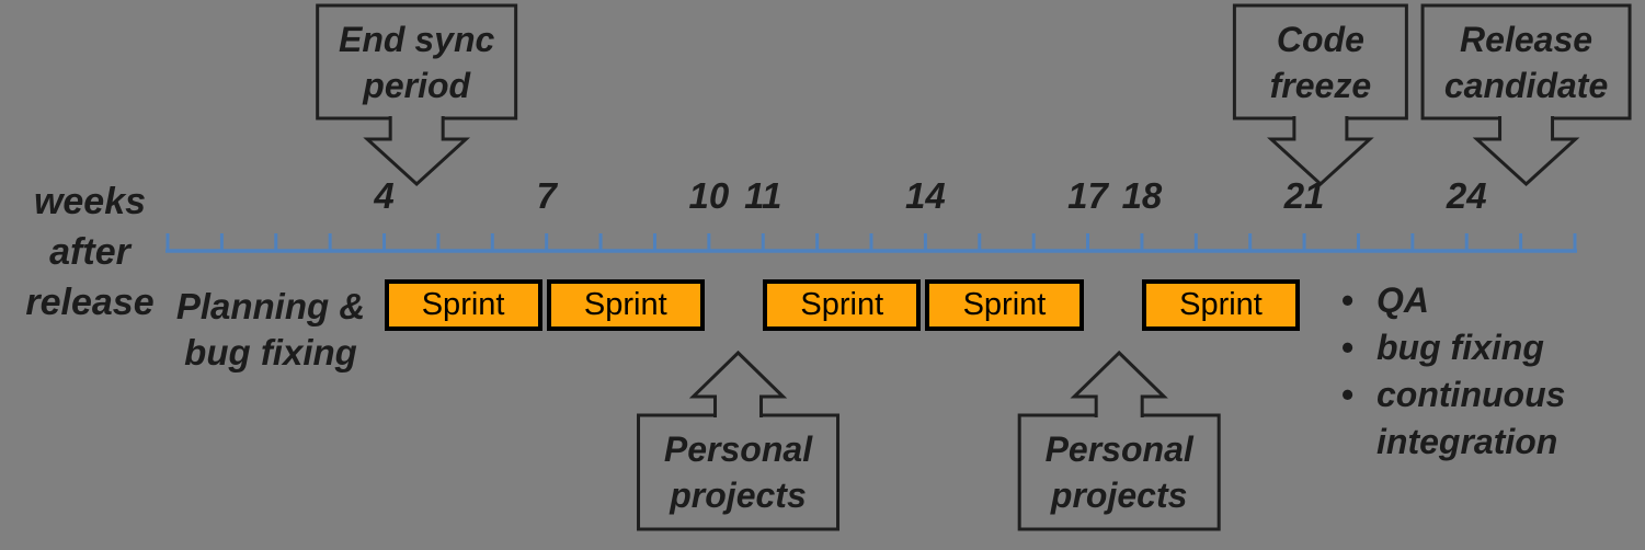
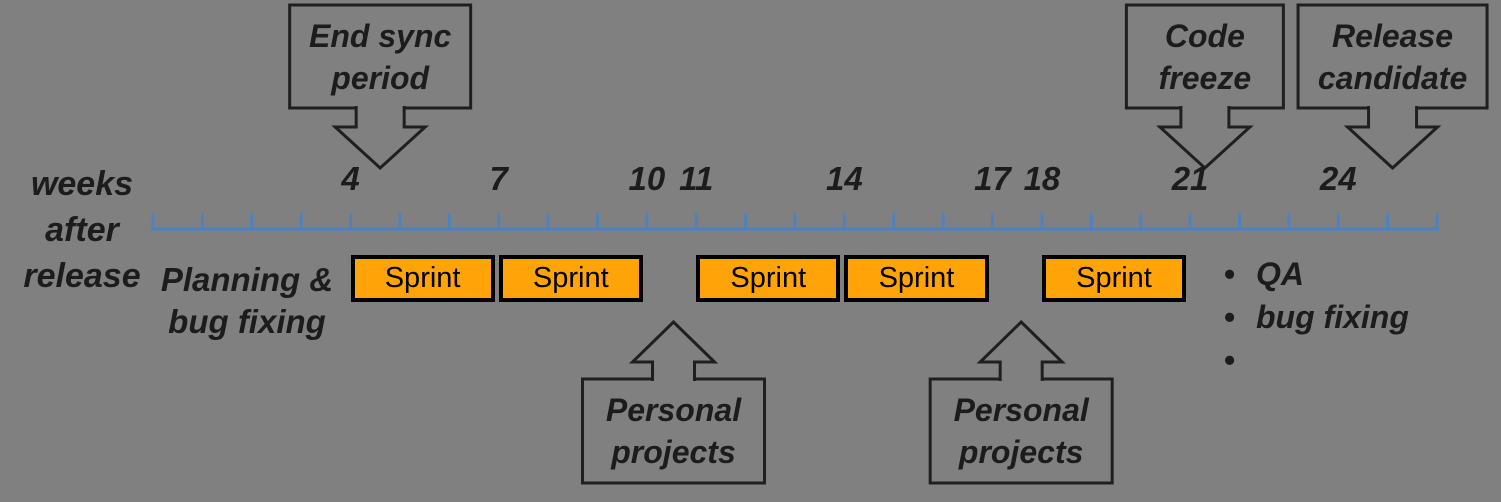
  weeks after release
  Planning & bug fixing
  •
  QA
  •
  bug fixing
  •
- continuous integration
  4
  7
  10
  11
  14
  17
  18
  21
  24
  Sprint
  Sprint
  Sprint
  Sprint
  Sprint
  End sync period
  Code freeze
  Release candidate
  Personal projects
  Personal projects
